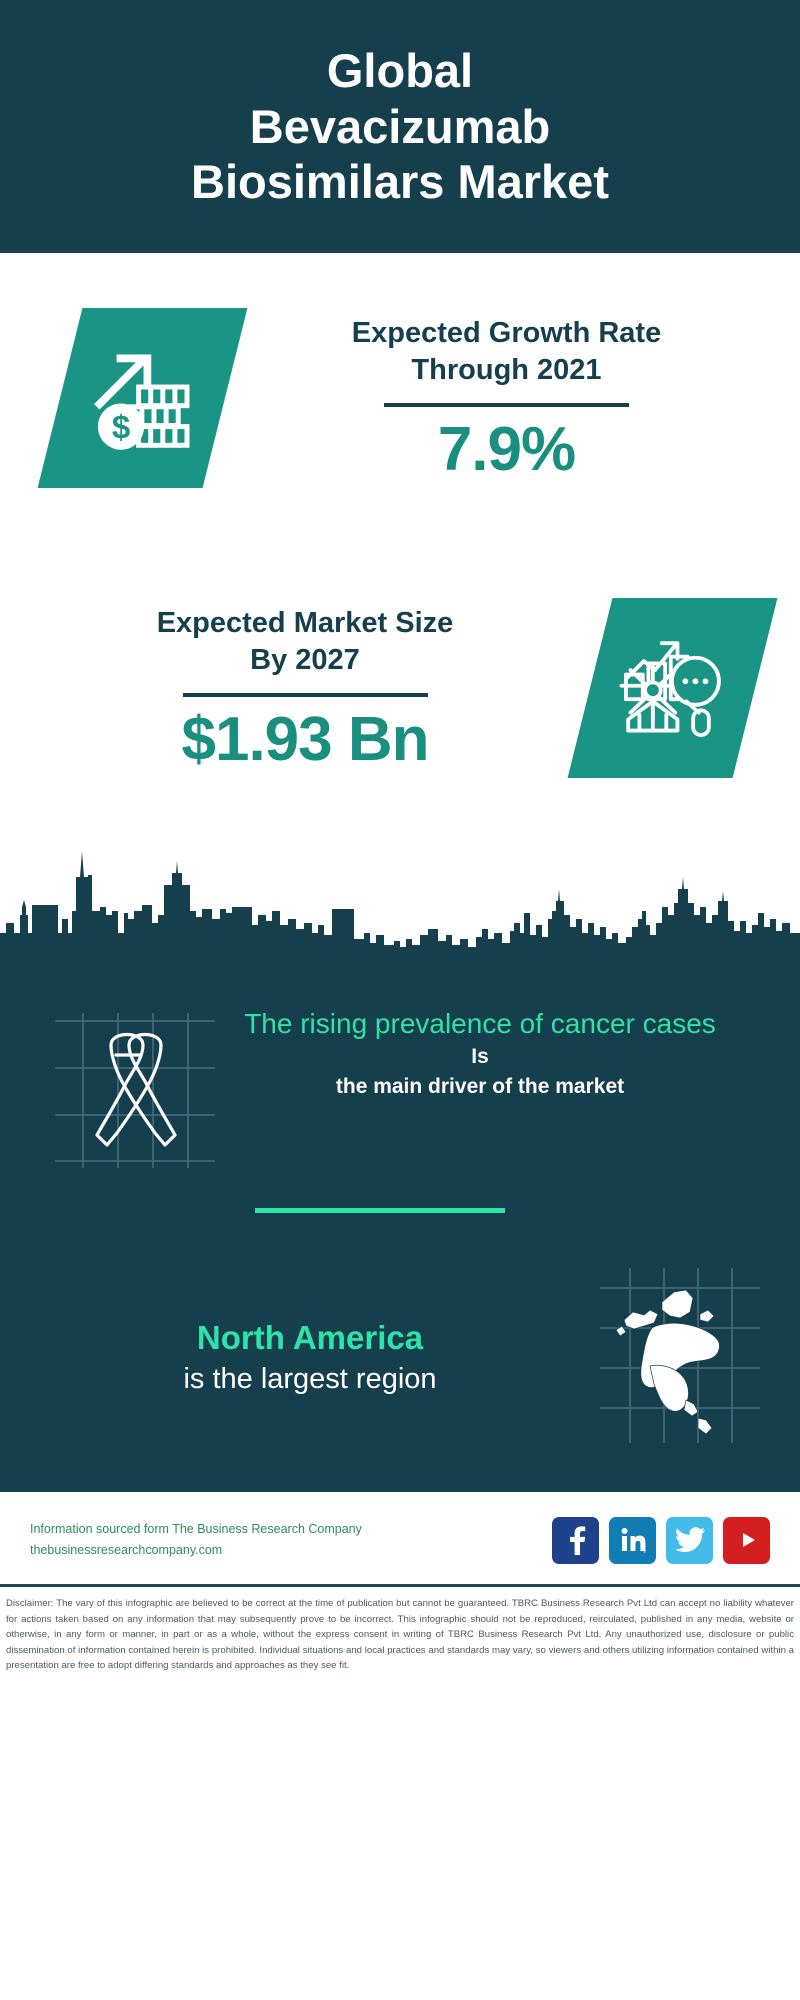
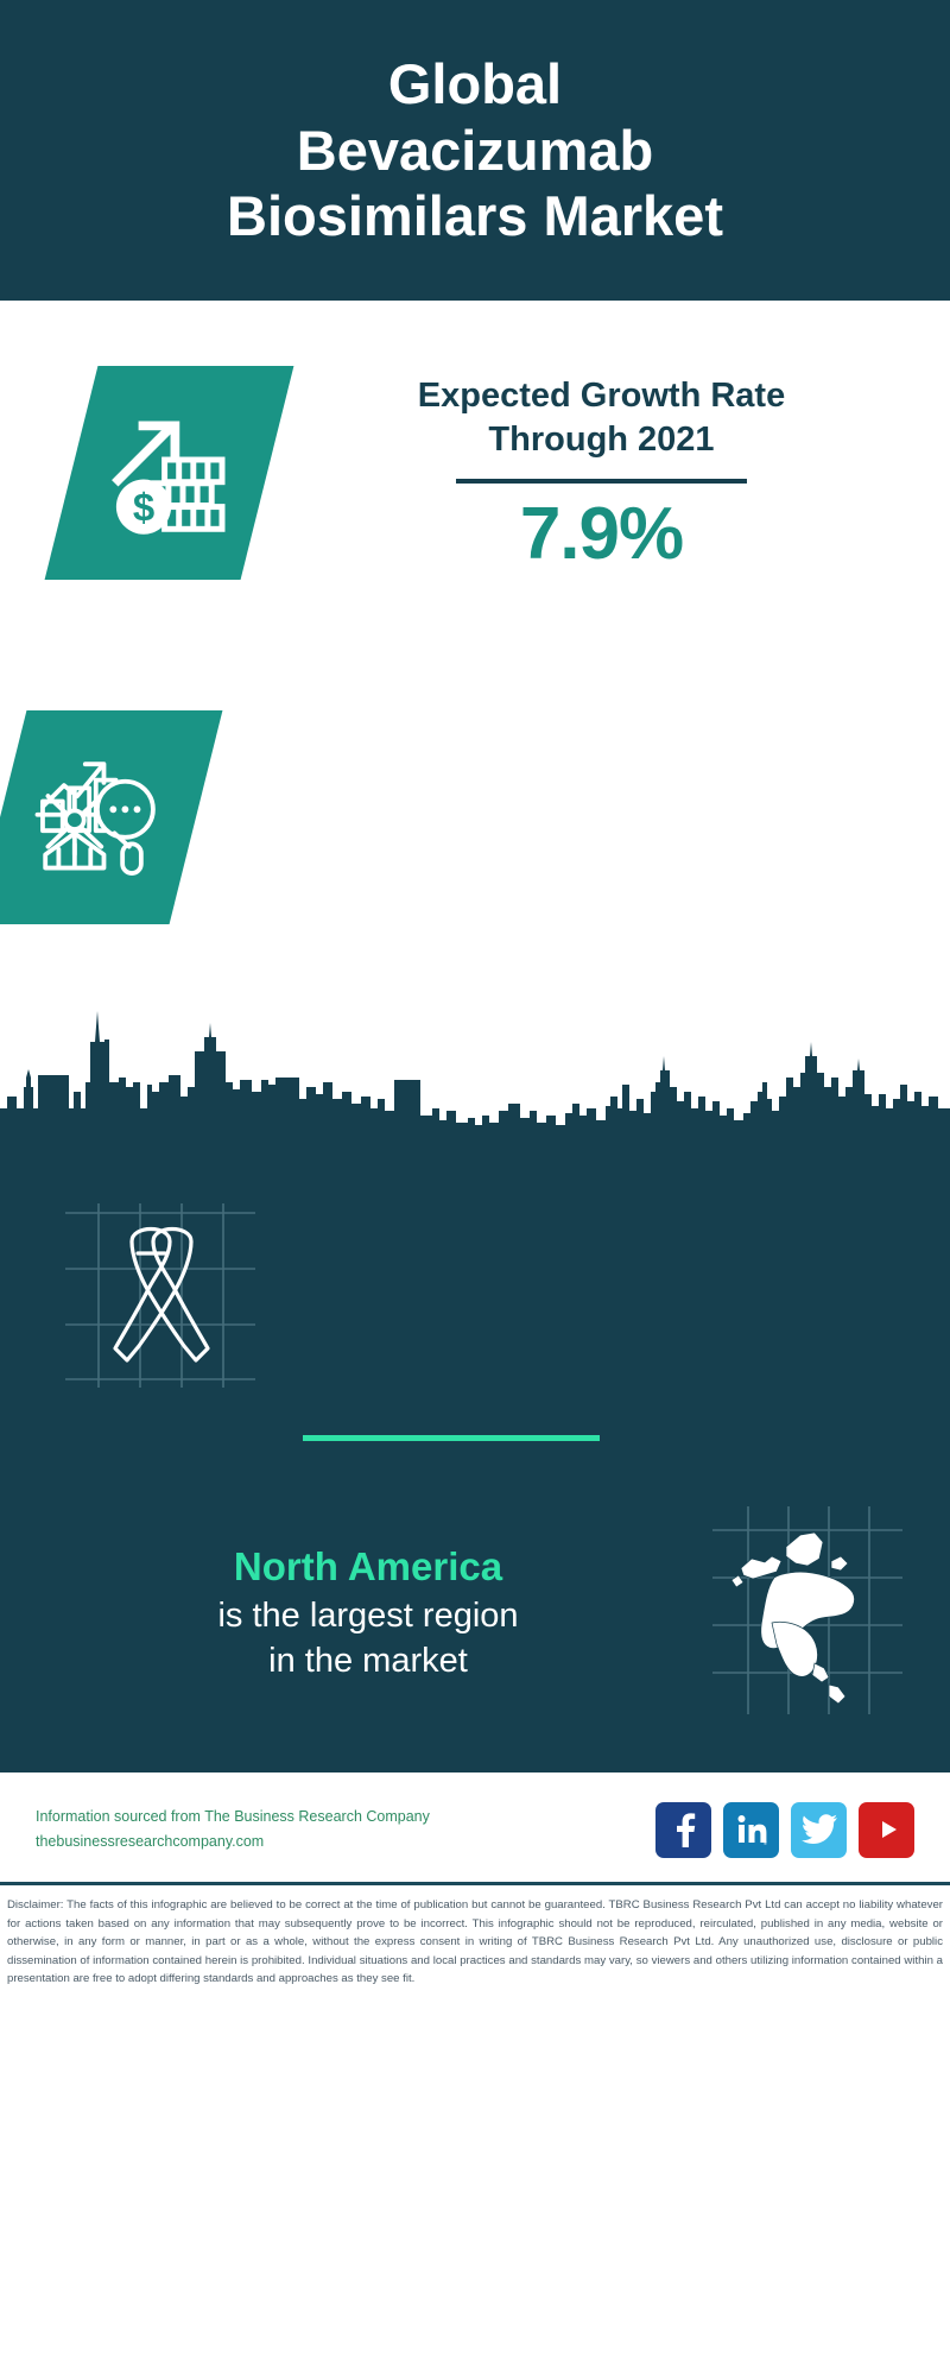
  Global Bevacizumab Biosimilars Market
  Expected Growth Rate Through 2021
  7.9%
- Expected Market Size By 2027
- $1.93 Bn
- The rising prevalence of cancer cases
- Is
- the main driver of the market
  North America
  is the largest region
+ in the market
- Information sourced form The Business Research Company
+ Information sourced from The Business Research Company
  thebusinessresearchcompany.com
- Disclaimer: The vary of this infographic are believed to be correct at the time of publication but cannot be guaranteed. TBRC Business Research Pvt Ltd can accept no liability whatever for actions taken based on any information that may subsequently prove to be incorrect. This infographic should not be reproduced, reirculated, published in any media, website or otherwise, in any form or manner, in part or as a whole, without the express consent in writing of TBRC Business Research Pvt Ltd. Any unauthorized use, disclosure or public dissemination of information contained herein is prohibited. Individual situations and local practices and standards may vary, so viewers and others utilizing information contained within a presentation are free to adopt differing standards and approaches as they see fit.
+ Disclaimer: The facts of this infographic are believed to be correct at the time of publication but cannot be guaranteed. TBRC Business Research Pvt Ltd can accept no liability whatever for actions taken based on any information that may subsequently prove to be incorrect. This infographic should not be reproduced, reirculated, published in any media, website or otherwise, in any form or manner, in part or as a whole, without the express consent in writing of TBRC Business Research Pvt Ltd. Any unauthorized use, disclosure or public dissemination of information contained herein is prohibited. Individual situations and local practices and standards may vary, so viewers and others utilizing information contained within a presentation are free to adopt differing standards and approaches as they see fit.
